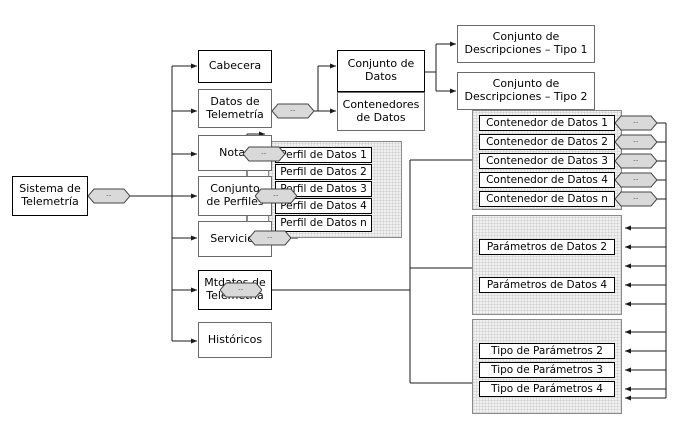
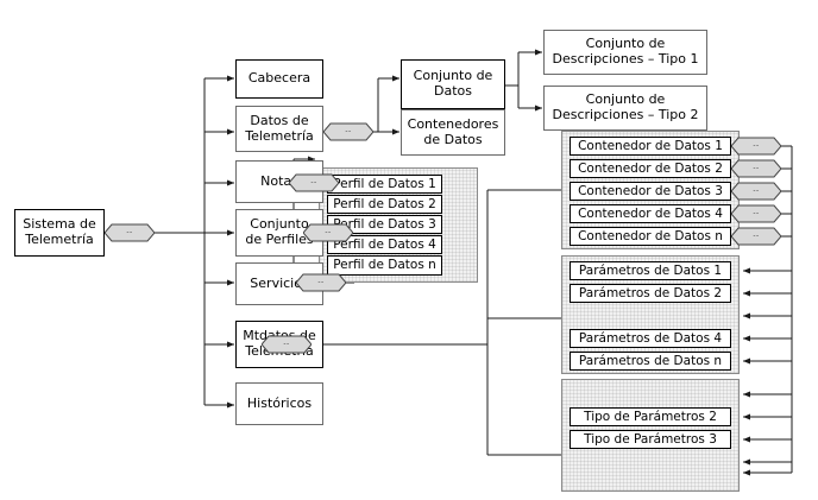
  Sistema de
  Telemetría
  Cabecera
  Datos de
  Telemetría
  Nota
  Conjunto
  de Perfile
  Servici
  Históricos
  Conjunto de
  Datos
  Contenedores
  de Datos
  Conjunto de
  Descripciones – Tipo 1
  Conjunto de
  Descripciones – Tipo 2
  erfil de Datos 1
  Perfil de Datos 2
  rfil de Datos 3
  Perfil de Datos 4
  Perfil de Datos n
  Contenedor de Datos 1
  Contenedor de Datos 2
  Contenedor de Datos 3
  Contenedor de Datos 4
  Contenedor de Datos n
+ Parámetros de Datos 1
  Parámetros de Datos 2
  Parámetros de Datos 4
+ Parámetros de Datos n
  Tipo de Parámetros 2
  Tipo de Parámetros 3
- Tipo de Parámetros 4
